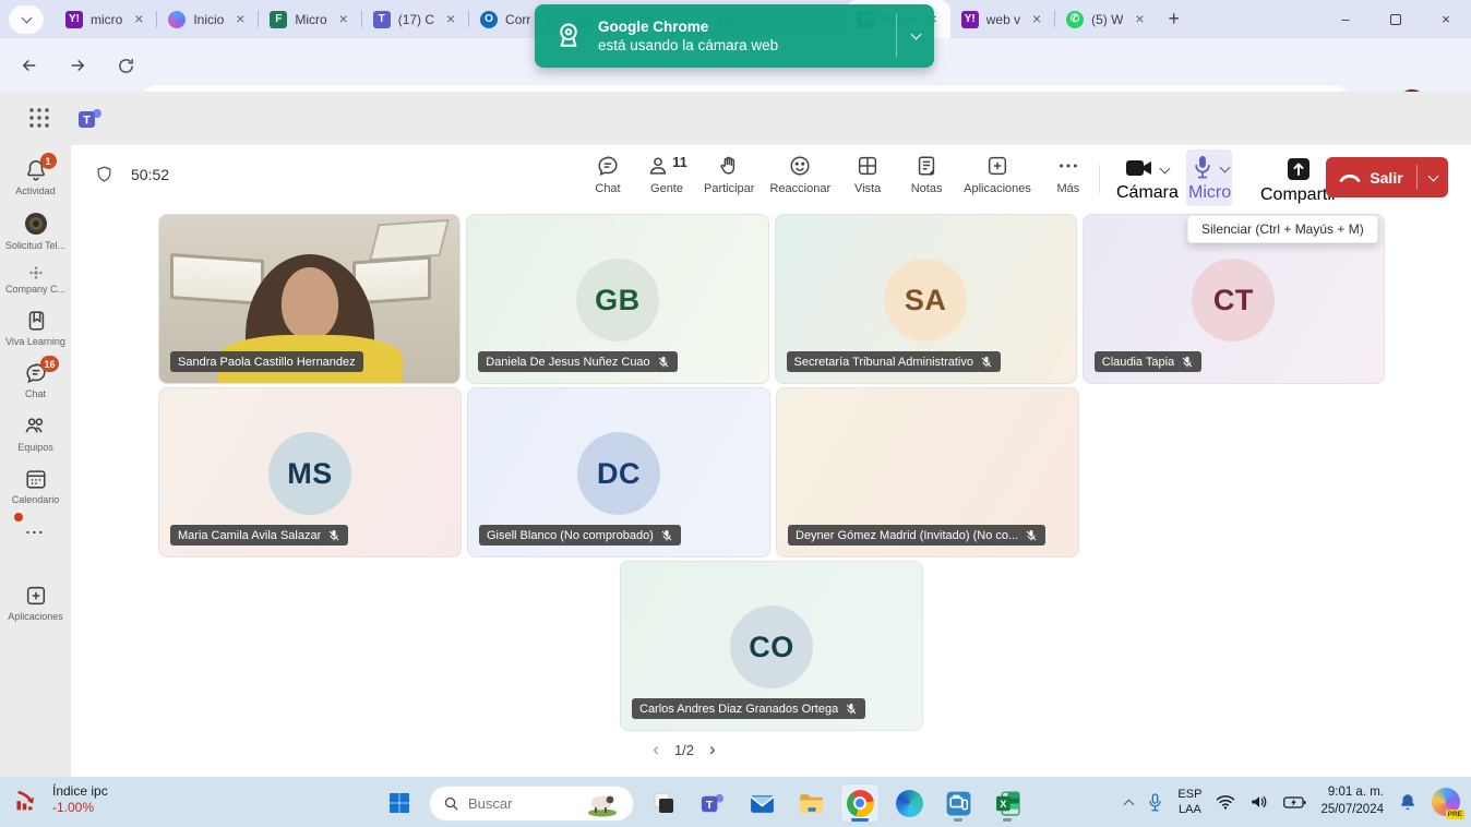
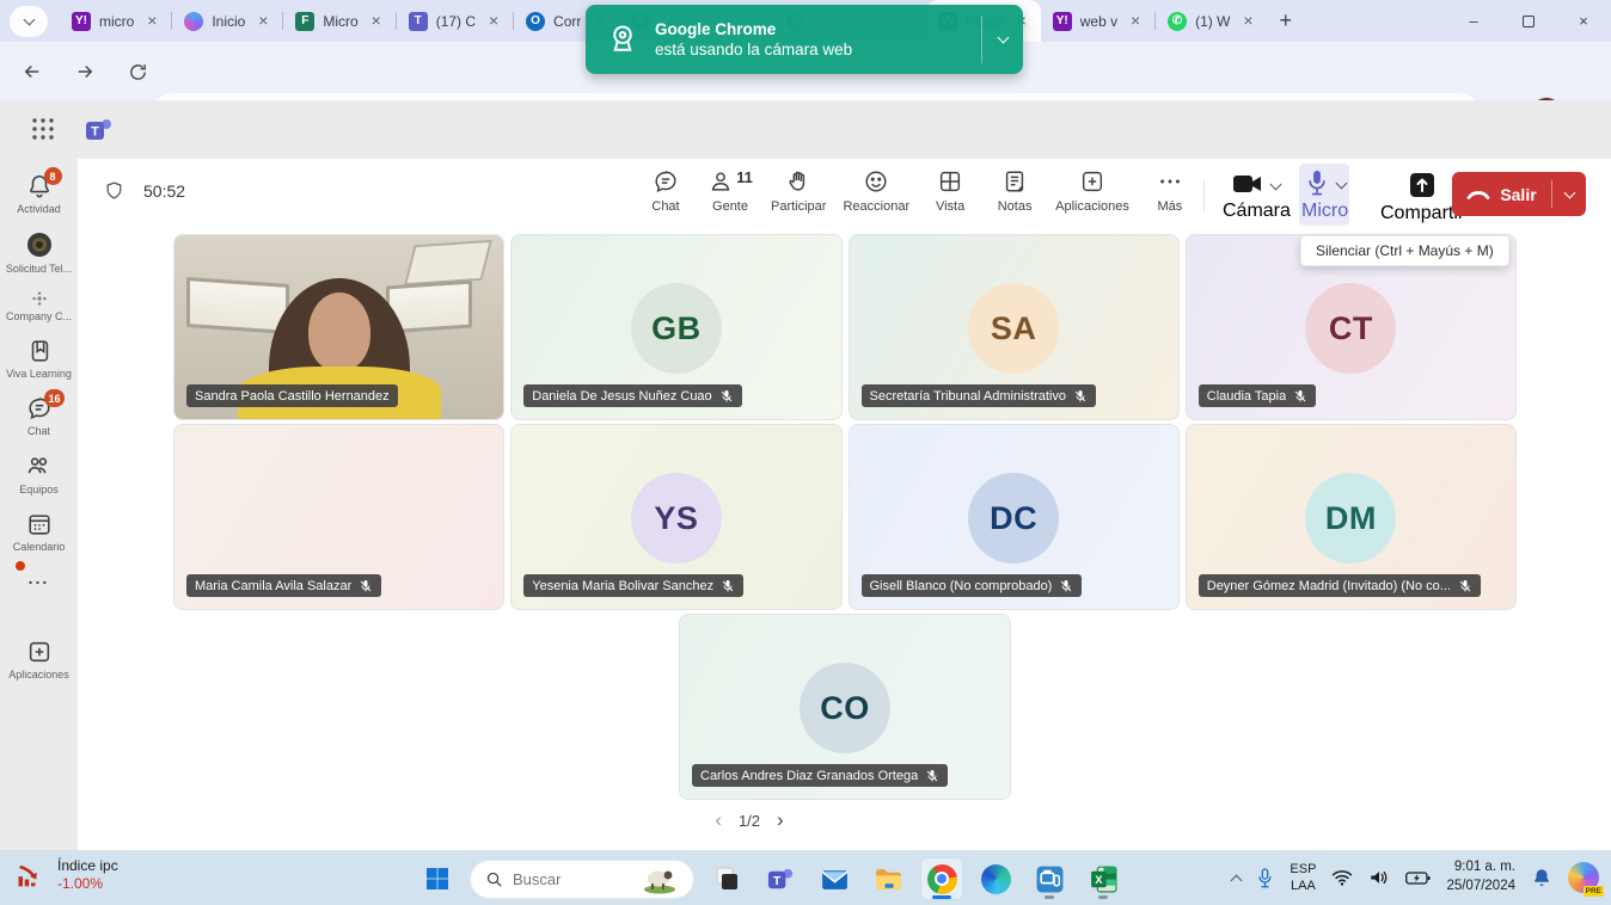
  Y!
  micro
  ×
  Inicio
  ×
  F
  Micro
  ×
  T
  (17) C
  ×
  O
  Corr
  Y!
  web v
  ×
  ✆
- (5) W
+ (1) W
  ×
  +
  –
  ×
  Google Chrome
  está usando la cámara web
  T
- 1
+ 8
  Actividad
  Solicitud Tel...
  Company C...
  Viva Learning
  16
  Chat
  Equipos
  Calendario
  ...
  Aplicaciones
  50:52
  Chat
  11
  Gente
  Participar
  Reaccionar
  Vista
  Notas
  Aplicaciones
  Más
  Cámara
  Micro
  Compart
  Salir
  Silenciar (Ctrl + Mayús + M)
  Sandra Paola Castillo Hernandez
  GB
  Daniela De Jesus Nuñez Cuao
  SA
  Secretaría Tribunal Administrativo
  CT
  Claudia Tapia
- MS
  Maria Camila Avila Salazar
+ YS
+ Yesenia Maria Bolivar Sanchez
  DC
  Gisell Blanco (No comprobado)
+ DM
  Deyner Gómez Madrid (Invitado) (No co...
  CO
  Carlos Andres Diaz Granados Ortega
  ‹
  1/2
  ›
  Índice ipc
  -1.00%
  Buscar
  T
  X
  ESP
  LAA
  9:01 a. m.
  25/07/2024
